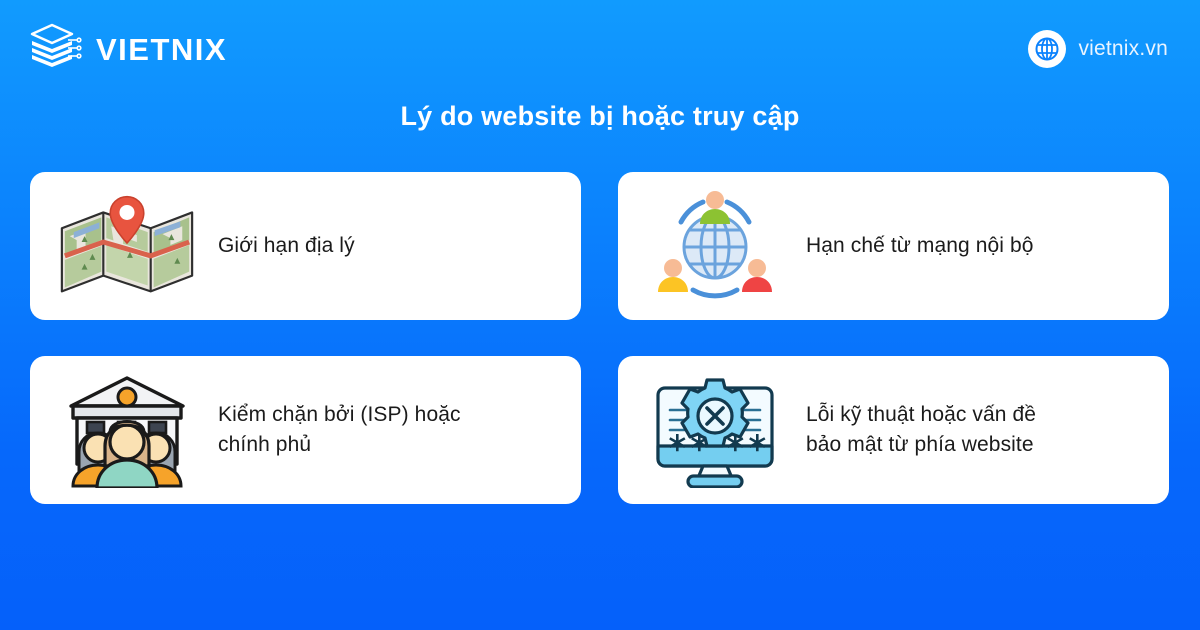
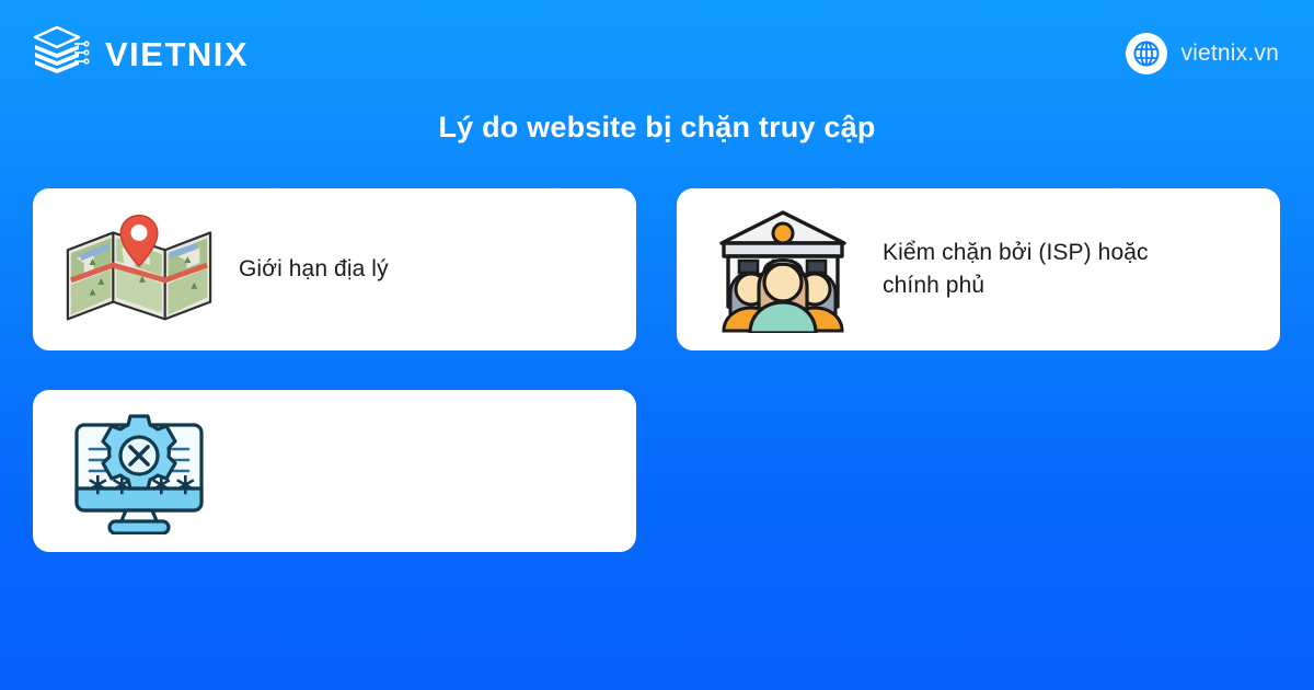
  VIETNIX
  vietnix.vn
- Lý do website bị hoặc truy cập
+ Lý do website bị chặn truy cập
  Giới hạn địa lý
- Hạn chế từ mạng nội bộ
  Kiểm chặn bởi (ISP) hoặc
  chính phủ
- Lỗi kỹ thuật hoặc vấn đề
- bảo mật từ phía website
